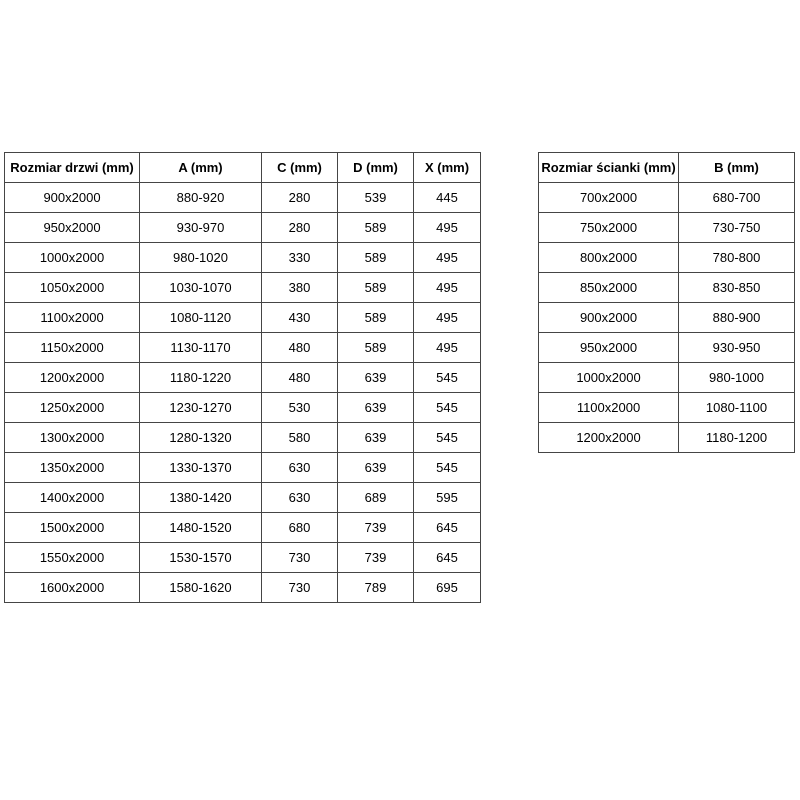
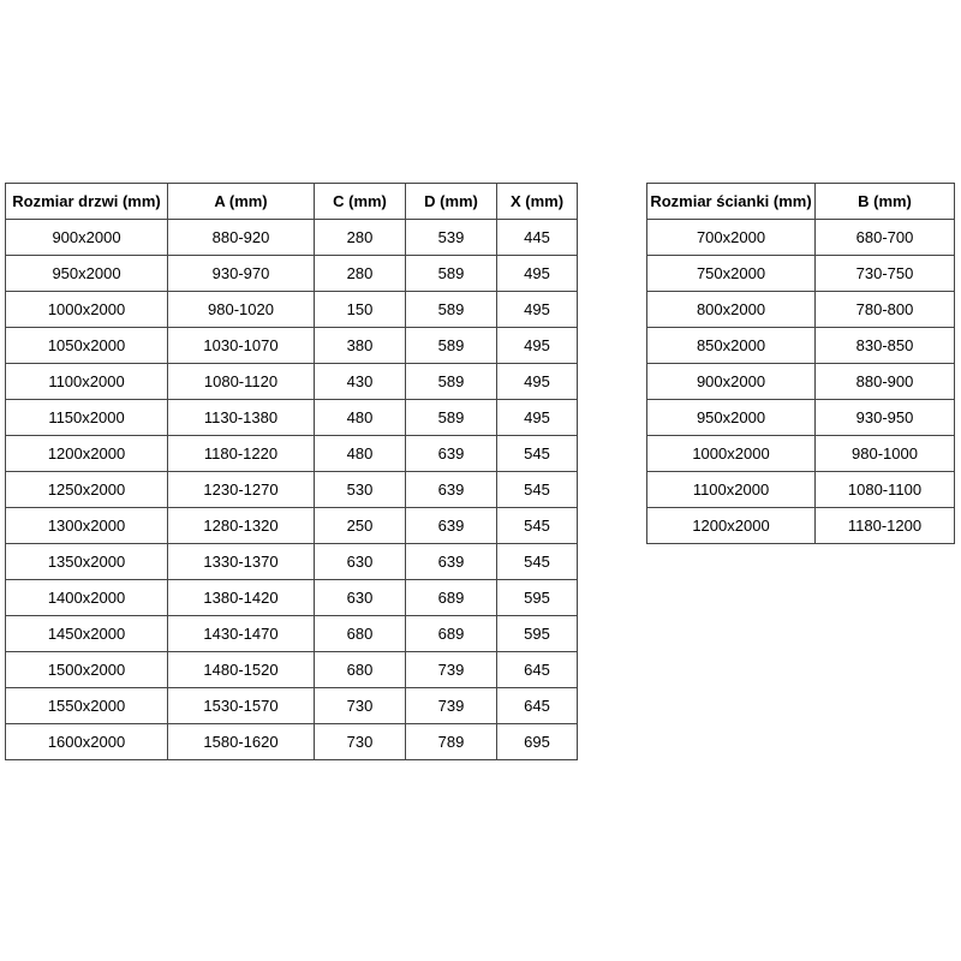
  Rozmiar drzwi (mm)	A (mm)	C (mm)	D (mm)	X (mm)
  900x2000	880-920	280	539	445
  950x2000	930-970	280	589	495
- 1000x2000	980-1020	330	589	495
+ 1000x2000	980-1020	150	589	495
  1050x2000	1030-1070	380	589	495
  1100x2000	1080-1120	430	589	495
- 1150x2000	1130-1170	480	589	495
+ 1150x2000	1130-1380	480	589	495
  1200x2000	1180-1220	480	639	545
  1250x2000	1230-1270	530	639	545
- 1300x2000	1280-1320	580	639	545
+ 1300x2000	1280-1320	250	639	545
  1350x2000	1330-1370	630	639	545
  1400x2000	1380-1420	630	689	595
+ 1450x2000	1430-1470	680	689	595
  1500x2000	1480-1520	680	739	645
  1550x2000	1530-1570	730	739	645
  1600x2000	1580-1620	730	789	695
  Rozmiar ścianki (mm)	B (mm)
  700x2000	680-700
  750x2000	730-750
  800x2000	780-800
  850x2000	830-850
  900x2000	880-900
  950x2000	930-950
  1000x2000	980-1000
  1100x2000	1080-1100
  1200x2000	1180-1200
